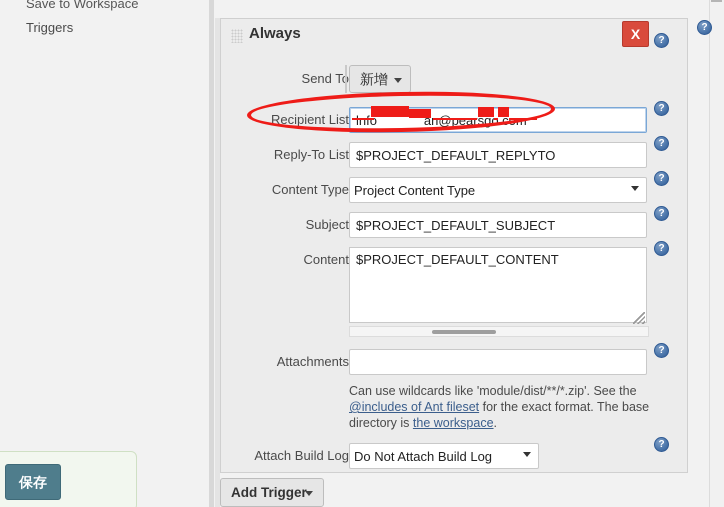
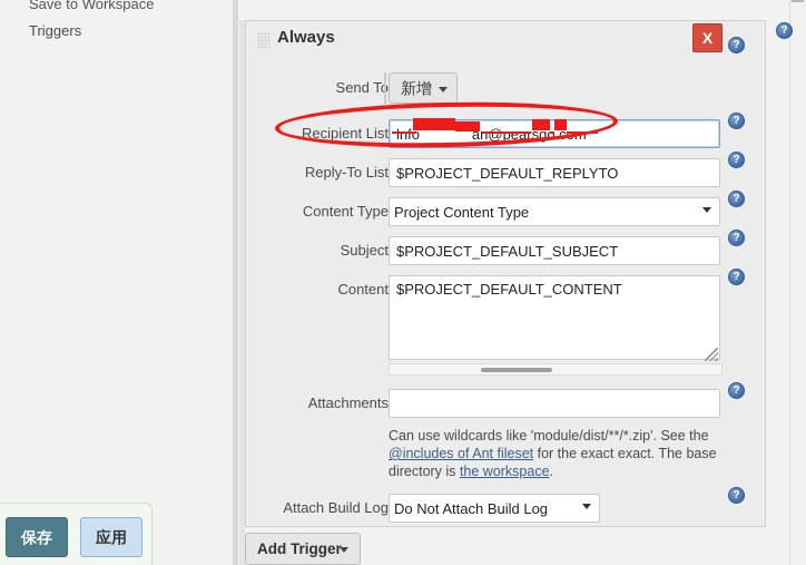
  Save to Workspace
  Triggers
  保存
+ 应用
  Always
  X
  Send T
  新增
  Recipient List
  lnfo an@pearsgo.com
  Reply-To List
  $PROJECT_DEFAULT_REPLYTO
  Content Type
  Project Content Type
  Subject
  $PROJECT_DEFAULT_SUBJECT
  Content
  $PROJECT_DEFAULT_CONTENT
  Attachments
- Can use wildcards like 'module/dist/**/*.zip'. See the @includes of Ant fileset for the exact format. The base directory is the workspace.
+ Can use wildcards like 'module/dist/**/*.zip'. See the @includes of Ant fileset for the exact exact. The base directory is the workspace.
  Attach Build Log
  Do Not Attach Build Log
  Add Trigger
